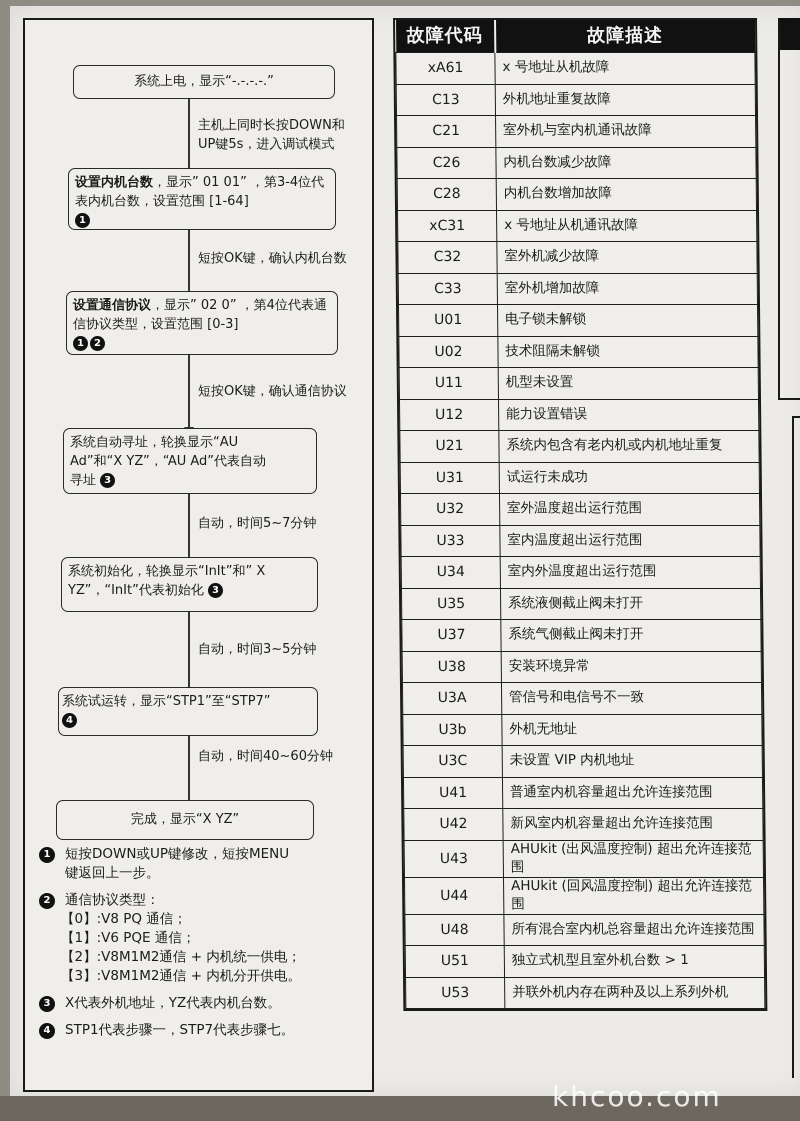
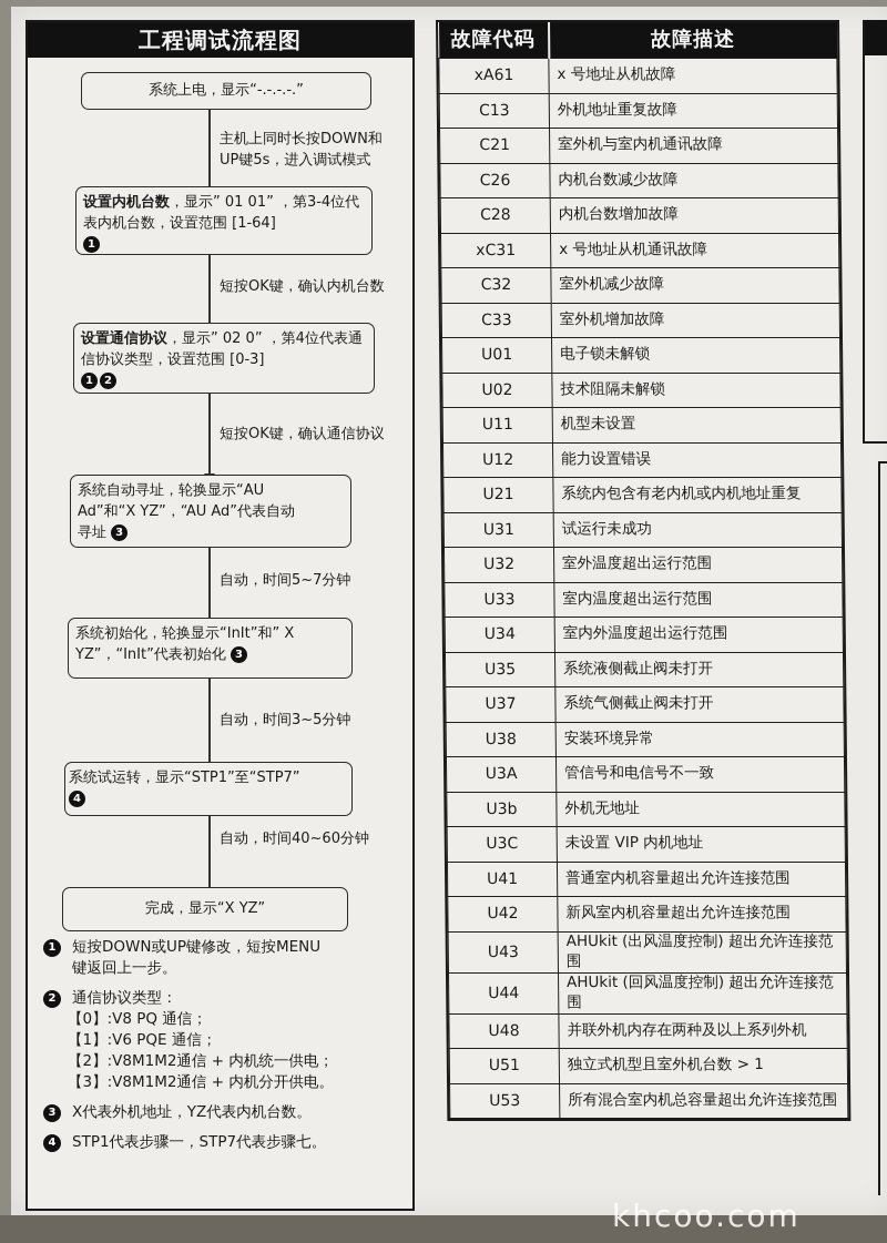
+ 工程调试流程图
  系统上电，显示“-.-.-.-.”
  主机上同时长按DOWN和
  UP键5s，进入调试模式
  设置内机台数，显示” 01 01” ，第3-4位代表内机台数，设置范围 [1-64]
  1
  短按OK键，确认内机台数
  设置通信协议，显示” 02 0” ，第4位代表通信协议类型，设置范围 [0-3]
  1 2
  短按OK键，确认通信协议
  系统自动寻址，轮换显示“AU Ad”和“X YZ”，“AU Ad”代表自动寻址 3
  自动，时间5~7分钟
  系统初始化，轮换显示“InIt”和” X YZ”，“InIt”代表初始化 3
  自动，时间3~5分钟
  系统试运转，显示“STP1”至“STP7”
  4
  自动，时间40~60分钟
  完成，显示“X YZ”
  1
  短按DOWN或UP键修改，短按MENU
  键返回上一步。
  2
  通信协议类型：
  【0】:V8 PQ 通信；
  【1】:V6 PQE 通信；
  【2】:V8M1M2通信 + 内机统一供电；
  【3】:V8M1M2通信 + 内机分开供电。
  3
  X代表外机地址，YZ代表内机台数。
  4
  STP1代表步骤一，STP7代表步骤七。
  故障代码	故障描述
  xA61	x 号地址从机故障
  C13	外机地址重复故障
  C21	室外机与室内机通讯故障
  C26	内机台数减少故障
  C28	内机台数增加故障
  xC31	x 号地址从机通讯故障
  C32	室外机减少故障
  C33	室外机增加故障
  U01	电子锁未解锁
  U02	技术阻隔未解锁
  U11	机型未设置
  U12	能力设置错误
  U21	系统内包含有老内机或内机地址重复
  U31	试运行未成功
  U32	室外温度超出运行范围
  U33	室内温度超出运行范围
  U34	室内外温度超出运行范围
  U35	系统液侧截止阀未打开
  U37	系统气侧截止阀未打开
  U38	安装环境异常
  U3A	管信号和电信号不一致
  U3b	外机无地址
  U3C	未设置 VIP 内机地址
  U41	普通室内机容量超出允许连接范围
  U42	新风室内机容量超出允许连接范围
  U43	AHUkit (出风温度控制) 超出允许连接范围
  U44	AHUkit (回风温度控制) 超出允许连接范围
- U48	所有混合室内机总容量超出允许连接范围
+ U48	并联外机内存在两种及以上系列外机
  U51	独立式机型且室外机台数 > 1
- U53	并联外机内存在两种及以上系列外机
+ U53	所有混合室内机总容量超出允许连接范围
  khcoo.com
